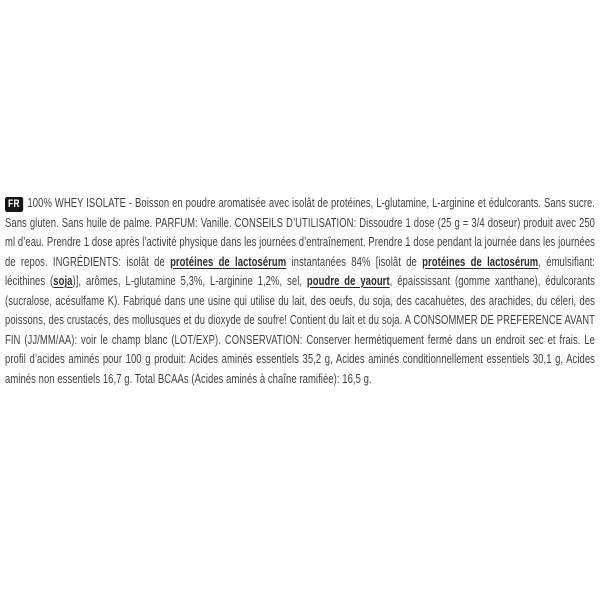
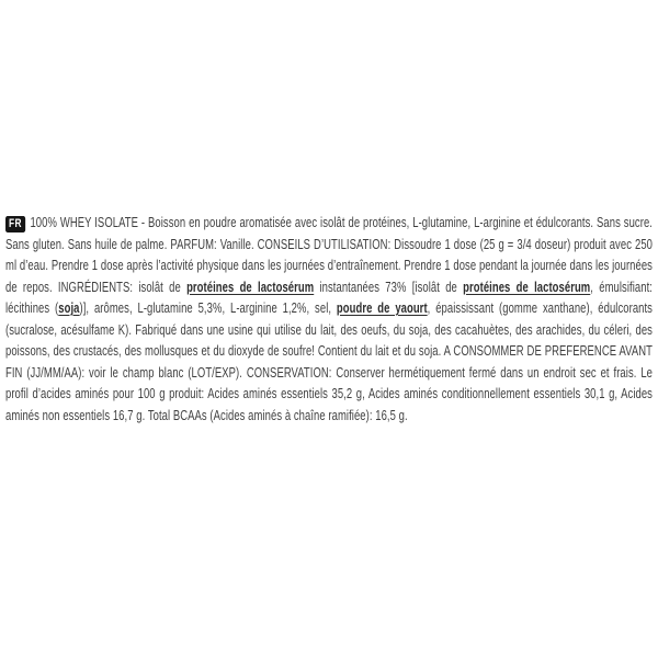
- FR 100% WHEY ISOLATE - Boisson en poudre aromatisée avec isolât de protéines, L-glutamine, L-arginine et édulcorants. Sans sucre. Sans gluten. Sans huile de palme. PARFUM: Vanille. CONSEILS D’UTILISATION: Dissoudre 1 dose (25 g = 3/4 doseur) produit avec 250 ml d’eau. Prendre 1 dose après l’activité physique dans les journées d’entraînement. Prendre 1 dose pendant la journée dans les journées de repos. INGRÉDIENTS: isolât de protéines de lactosérum instantanées 84% [isolât de protéines de lactosérum, émulsifiant: lécithines (soja)], arômes, L-glutamine 5,3%, L-arginine 1,2%, sel, poudre de yaourt, épaississant (gomme xanthane), édulcorants (sucralose, acésulfame K). Fabriqué dans une usine qui utilise du lait, des oeufs, du soja, des cacahuètes, des arachides, du céleri, des poissons, des crustacés, des mollusques et du dioxyde de soufre! Contient du lait et du soja. A CONSOMMER DE PREFERENCE AVANT FIN (JJ/MM/AA): voir le champ blanc (LOT/EXP). CONSERVATION: Conserver hermétiquement fermé dans un endroit sec et frais. Le profil d’acides aminés pour 100 g produit: Acides aminés essentiels 35,2 g, Acides aminés conditionnellement essentiels 30,1 g, Acides aminés non essentiels 16,7 g. Total BCAAs (Acides aminés à chaîne ramifiée): 16,5 g.
+ FR 100% WHEY ISOLATE - Boisson en poudre aromatisée avec isolât de protéines, L-glutamine, L-arginine et édulcorants. Sans sucre. Sans gluten. Sans huile de palme. PARFUM: Vanille. CONSEILS D’UTILISATION: Dissoudre 1 dose (25 g = 3/4 doseur) produit avec 250 ml d’eau. Prendre 1 dose après l’activité physique dans les journées d’entraînement. Prendre 1 dose pendant la journée dans les journées de repos. INGRÉDIENTS: isolât de protéines de lactosérum instantanées 73% [isolât de protéines de lactosérum, émulsifiant: lécithines (soja)], arômes, L-glutamine 5,3%, L-arginine 1,2%, sel, poudre de yaourt, épaississant (gomme xanthane), édulcorants (sucralose, acésulfame K). Fabriqué dans une usine qui utilise du lait, des oeufs, du soja, des cacahuètes, des arachides, du céleri, des poissons, des crustacés, des mollusques et du dioxyde de soufre! Contient du lait et du soja. A CONSOMMER DE PREFERENCE AVANT FIN (JJ/MM/AA): voir le champ blanc (LOT/EXP). CONSERVATION: Conserver hermétiquement fermé dans un endroit sec et frais. Le profil d’acides aminés pour 100 g produit: Acides aminés essentiels 35,2 g, Acides aminés conditionnellement essentiels 30,1 g, Acides aminés non essentiels 16,7 g. Total BCAAs (Acides aminés à chaîne ramifiée): 16,5 g.
